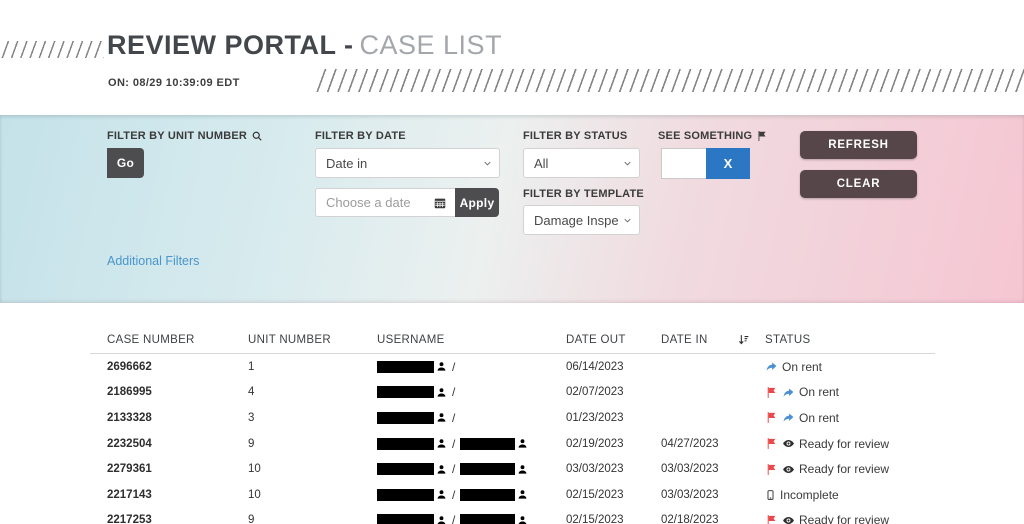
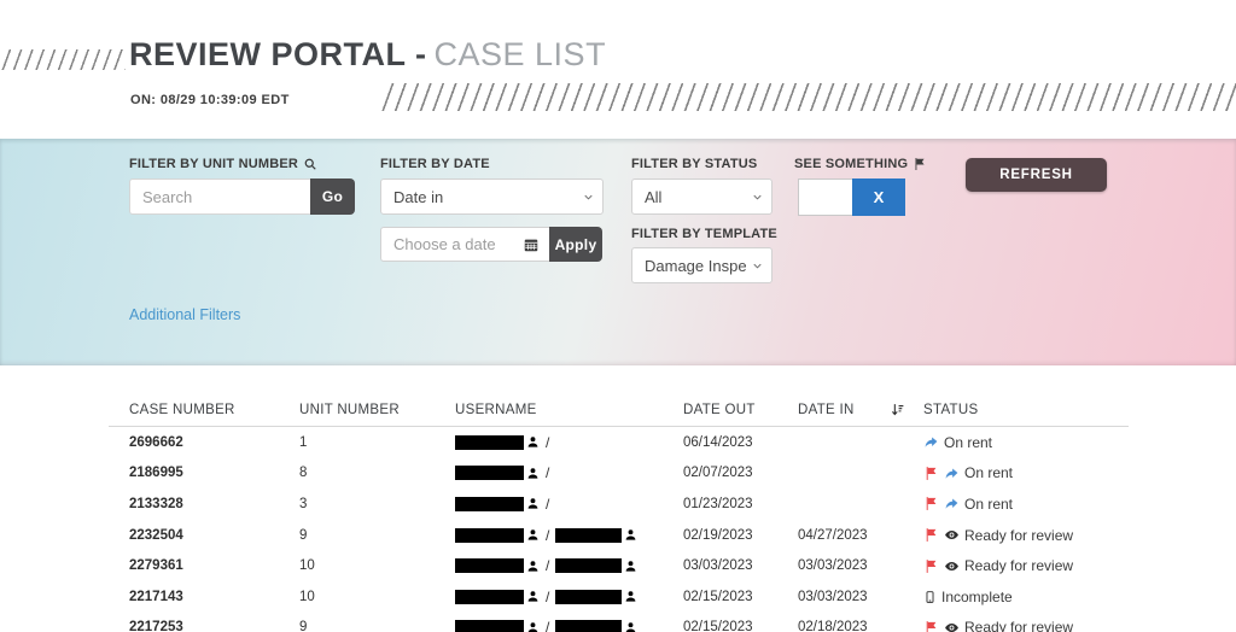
  REVIEW PORTAL - CASE LIST
  ON: 08/29 10:39:09 EDT
  FILTER BY UNIT NUMBER
+ Search
  Go
  FILTER BY DATE
  Date in
  Choose a date
  Apply
  FILTER BY STATUS
  All
  FILTER BY TEMPLATE
  SEE SOMETHING
  X
  REFRESH
- CLEAR
  Additional Filters
  CASE NUMBER
  UNIT NUMBER
  USERNAME
  DATE OUT
  DATE IN
  STATUS
  2696662
  1
  /
  06/14/2023
  On rent
  2186995
- 4
+ 8
  /
  02/07/2023
  On rent
  2133328
  3
  /
  01/23/2023
  On rent
  2232504
  9
  /
  02/19/2023
  04/27/2023
  Ready for review
  2279361
  10
  /
  03/03/2023
  03/03/2023
  Ready for review
  2217143
  10
  /
  02/15/2023
  03/03/2023
  Incomplete
  2217253
  9
  /
  02/15/2023
  02/18/2023
  Ready for review
